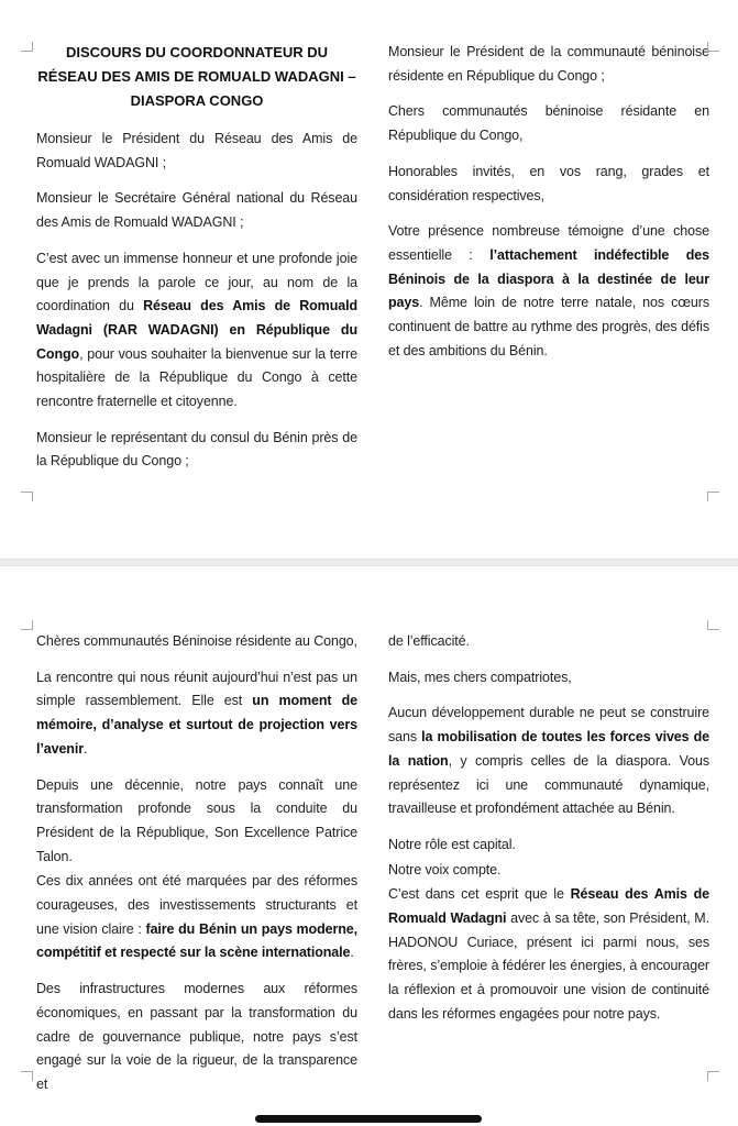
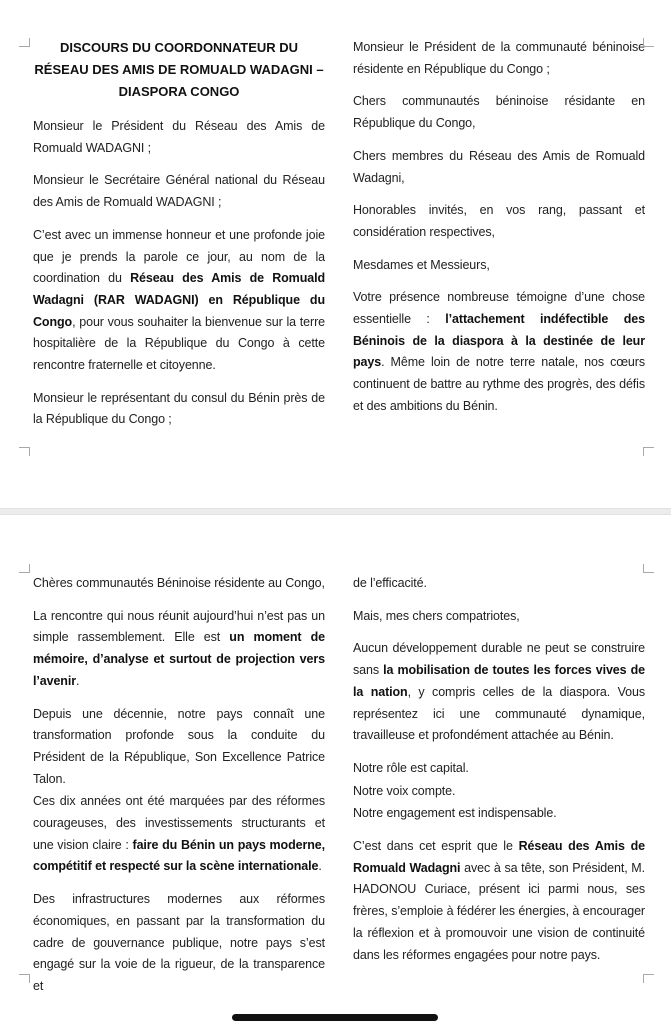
  DISCOURS DU COORDONNATEUR DU RÉSEAU DES AMIS DE ROMUALD WADAGNI – DIASPORA CONGO
  Monsieur le Président du Réseau des Amis de Romuald WADAGNI ;
  Monsieur le Secrétaire Général national du Réseau des Amis de Romuald WADAGNI ;
  C’est avec un immense honneur et une profonde joie que je prends la parole ce jour, au nom de la coordination du Réseau des Amis de Romuald Wadagni (RAR WADAGNI) en République du Congo, pour vous souhaiter la bienvenue sur la terre hospitalière de la République du Congo à cette rencontre fraternelle et citoyenne.
  Monsieur le représentant du consul du Bénin près de la République du Congo ;
  Monsieur le Président de la communauté béninoise résidente en République du Congo ;
  Chers communautés béninoise résidante en République du Congo,
+ Chers membres du Réseau des Amis de Romuald Wadagni,
- Honorables invités, en vos rang, grades et considération respectives,
+ Honorables invités, en vos rang, passant et considération respectives,
+ Mesdames et Messieurs,
  Votre présence nombreuse témoigne d’une chose essentielle : l’attachement indéfectible des Béninois de la diaspora à la destinée de leur pays. Même loin de notre terre natale, nos cœurs continuent de battre au rythme des progrès, des défis et des ambitions du Bénin.
  Chères communautés Béninoise résidente au Congo,
  La rencontre qui nous réunit aujourd’hui n’est pas un simple rassemblement. Elle est un moment de mémoire, d’analyse et surtout de projection vers l’avenir.
  Depuis une décennie, notre pays connaît une transformation profonde sous la conduite du Président de la République, Son Excellence Patrice Talon.
  Ces dix années ont été marquées par des réformes courageuses, des investissements structurants et une vision claire : faire du Bénin un pays moderne, compétitif et respecté sur la scène internationale.
  Des infrastructures modernes aux réformes économiques, en passant par la transformation du cadre de gouvernance publique, notre pays s’est engagé sur la voie de la rigueur, de la transparence et
  de l’efficacité.
  Mais, mes chers compatriotes,
  Aucun développement durable ne peut se construire sans la mobilisation de toutes les forces vives de la nation, y compris celles de la diaspora. Vous représentez ici une communauté dynamique, travailleuse et profondément attachée au Bénin.
  Notre rôle est capital.
  Notre voix compte.
+ Notre engagement est indispensable.
  C’est dans cet esprit que le Réseau des Amis de Romuald Wadagni avec à sa tête, son Président, M. HADONOU Curiace, présent ici parmi nous, ses frères, s’emploie à fédérer les énergies, à encourager la réflexion et à promouvoir une vision de continuité dans les réformes engagées pour notre pays.
